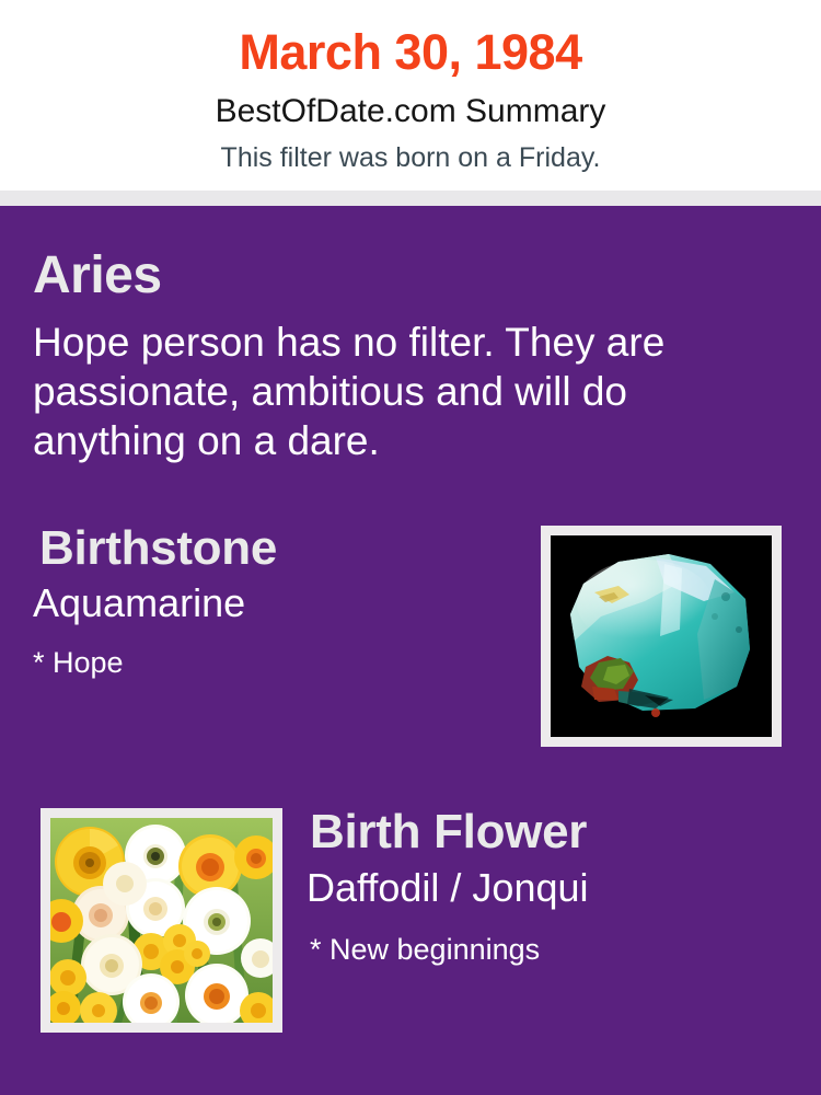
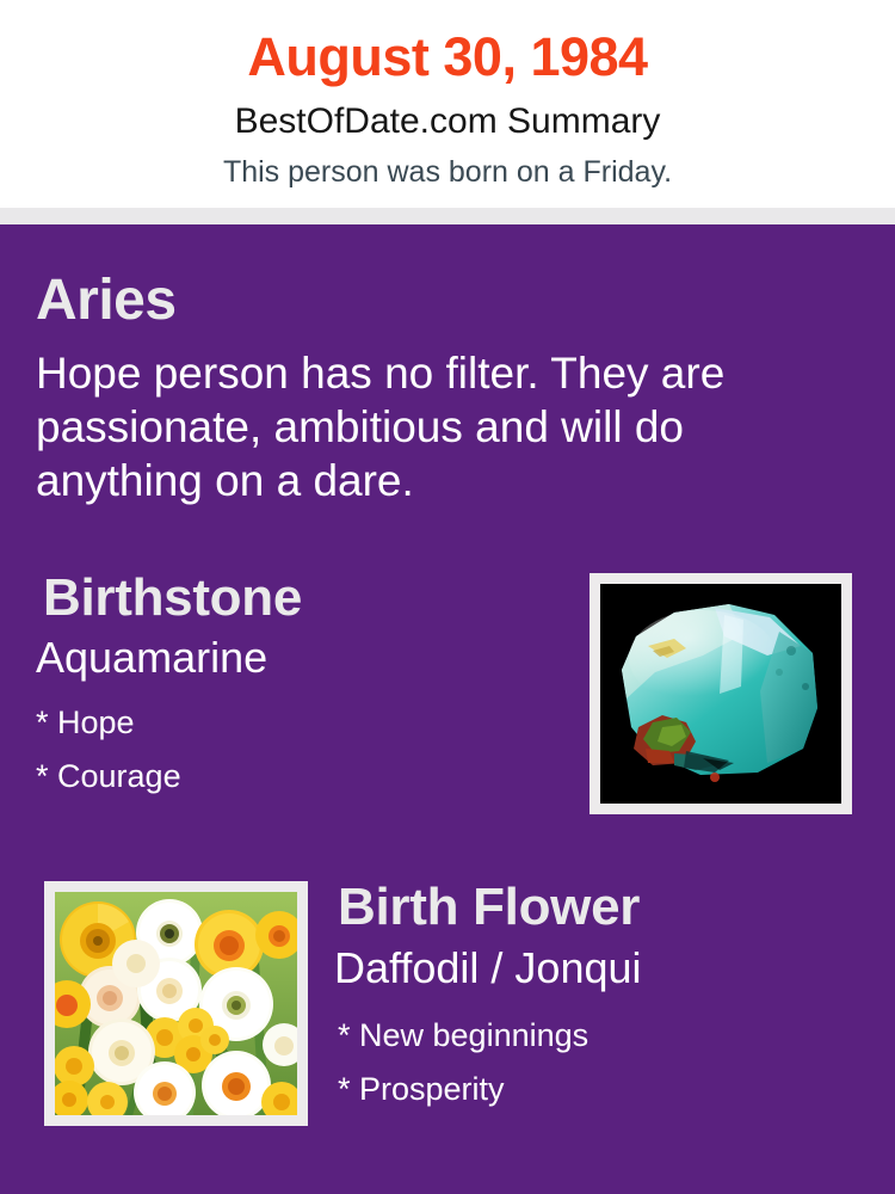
- March 30, 1984
+ August 30, 1984
  BestOfDate.com Summary
- This filter was born on a Friday.
+ This person was born on a Friday.
  Aries
  Hope person has no filter. They are passionate, ambitious and will do anything on a dare.
  Birthstone
  Aquamarine
  * Hope
+ * Courage
  Birth Flower
  Daffodil / Jonqui
  * New beginnings
+ * Prosperity
